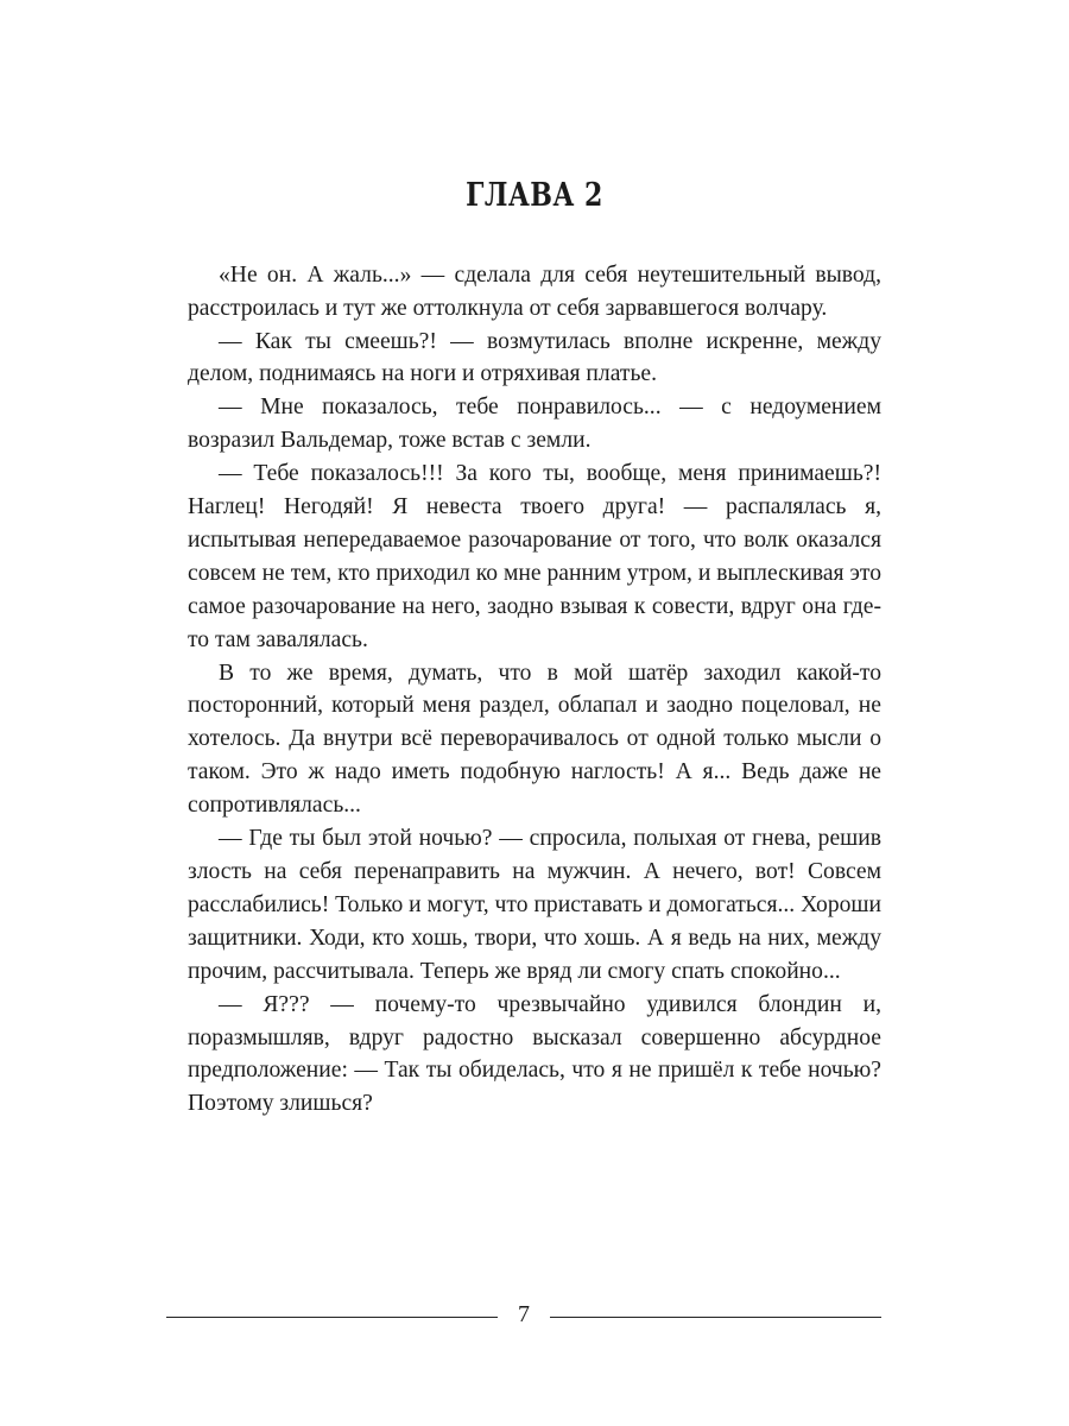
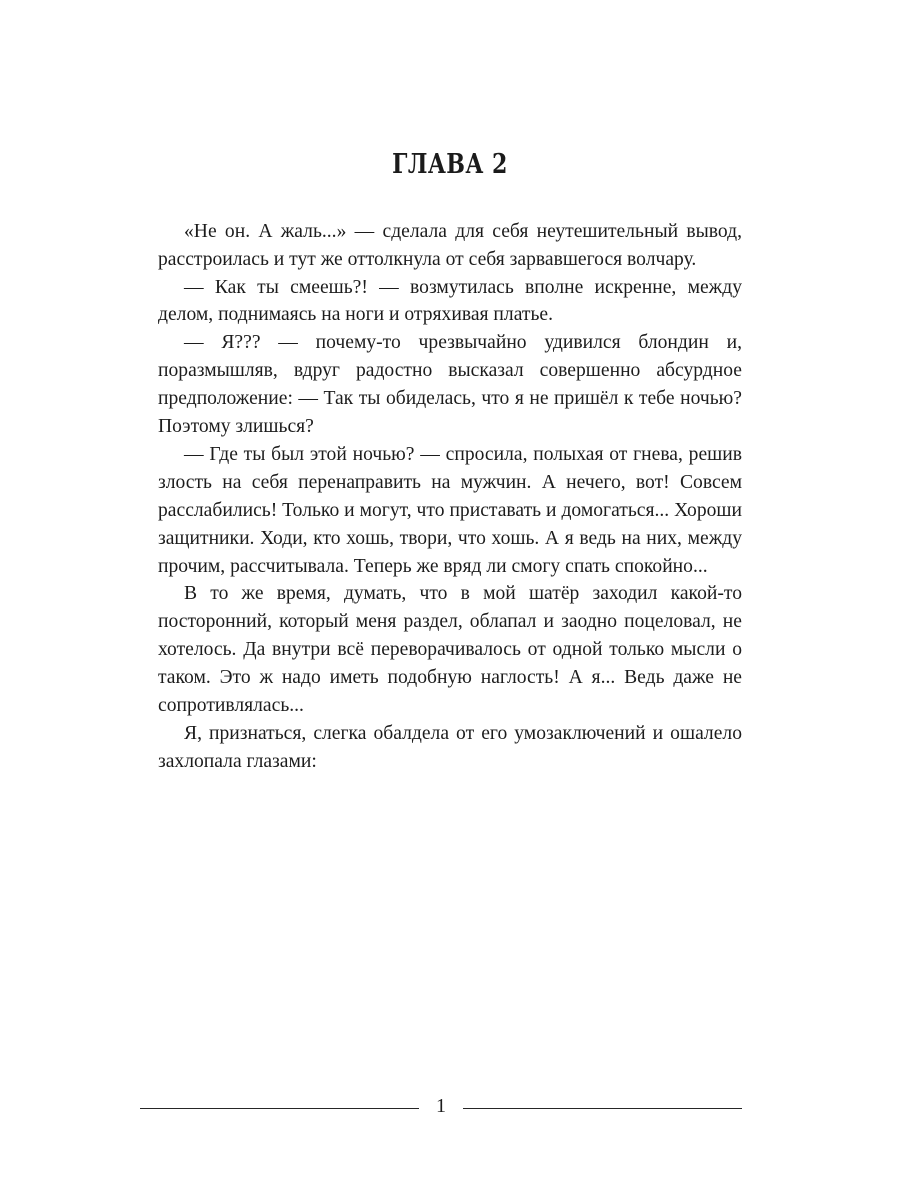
  ГЛАВА 2
  «Не он. А жаль...» — сделала для себя неутешительный вывод, расстроилась и тут же оттолкнула от себя зарвавшегося волчару.
  — Как ты смеешь?! — возмутилась вполне искренне, между делом, поднимаясь на ноги и отряхивая платье.
- — Мне показалось, тебе понравилось... — с недоумением возразил Вальдемар, тоже встав с земли.
- — Тебе показалось!!! За кого ты, вообще, меня принимаешь?! Наглец! Негодяй! Я невеста твоего друга! — распалялась я, испытывая непередаваемое разочарование от того, что волк оказался совсем не тем, кто приходил ко мне ранним утром, и выплескивая это самое разочарование на него, заодно взывая к совести, вдруг она где-то там завалялась.
- В то же время, думать, что в мой шатёр заходил какой-то посторонний, который меня раздел, облапал и заодно поцеловал, не хотелось. Да внутри всё переворачивалось от одной только мысли о таком. Это ж надо иметь подобную наглость! А я... Ведь даже не сопротивлялась...
+ — Я??? — почему-то чрезвычайно удивился блондин и, поразмышляв, вдруг радостно высказал совершенно абсурдное предположение: — Так ты обиделась, что я не пришёл к тебе ночью? Поэтому злишься?
  — Где ты был этой ночью? — спросила, полыхая от гнева, решив злость на себя перенаправить на мужчин. А нечего, вот! Совсем расслабились! Только и могут, что приставать и домогаться... Хороши защитники. Ходи, кто хошь, твори, что хошь. А я ведь на них, между прочим, рассчитывала. Теперь же вряд ли смогу спать спокойно...
- — Я??? — почему-то чрезвычайно удивился блондин и, поразмышляв, вдруг радостно высказал совершенно абсурдное предположение: — Так ты обиделась, что я не пришёл к тебе ночью? Поэтому злишься?
+ В то же время, думать, что в мой шатёр заходил какой-то посторонний, который меня раздел, облапал и заодно поцеловал, не хотелось. Да внутри всё переворачивалось от одной только мысли о таком. Это ж надо иметь подобную наглость! А я... Ведь даже не сопротивлялась...
+ Я, признаться, слегка обалдела от его умозаключений и ошалело захлопала глазами:
- 7
+ 1
